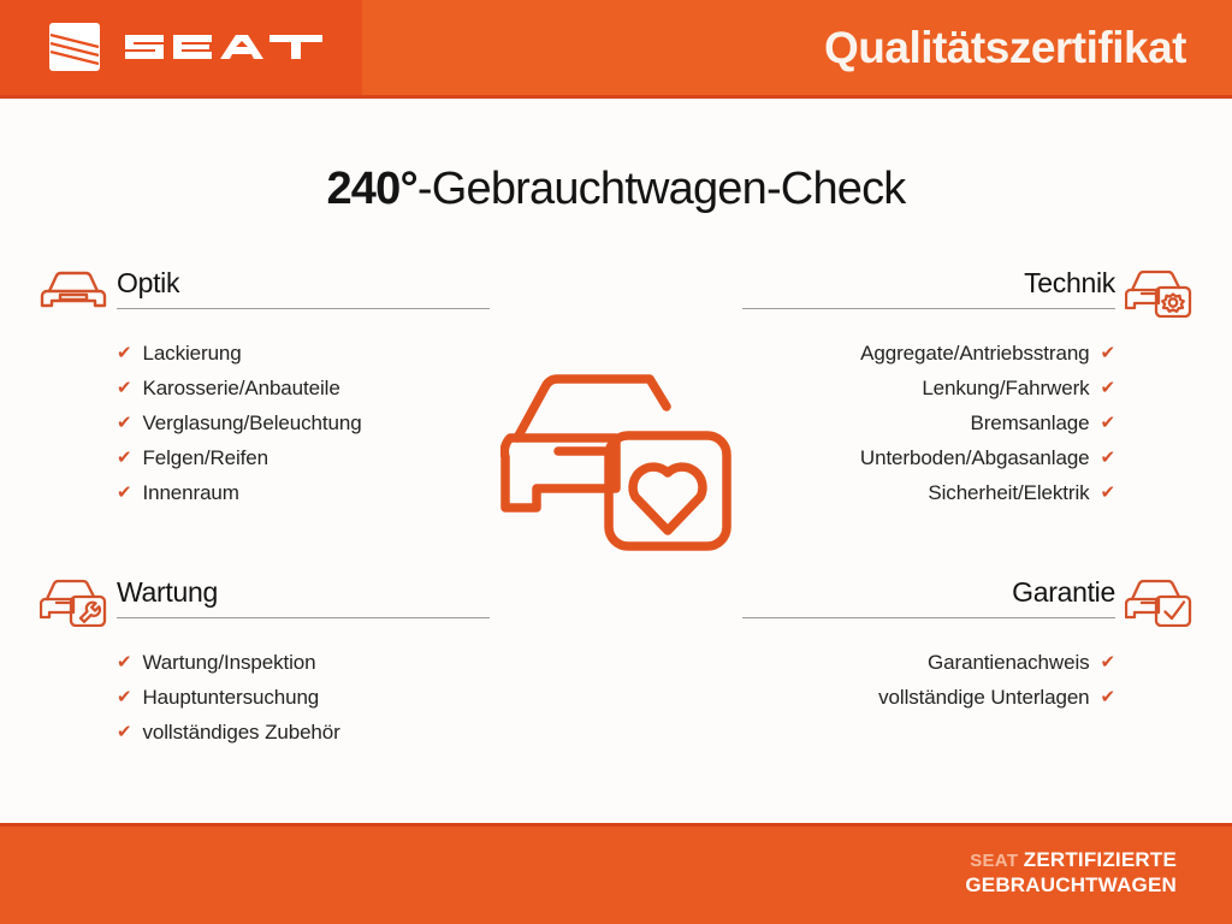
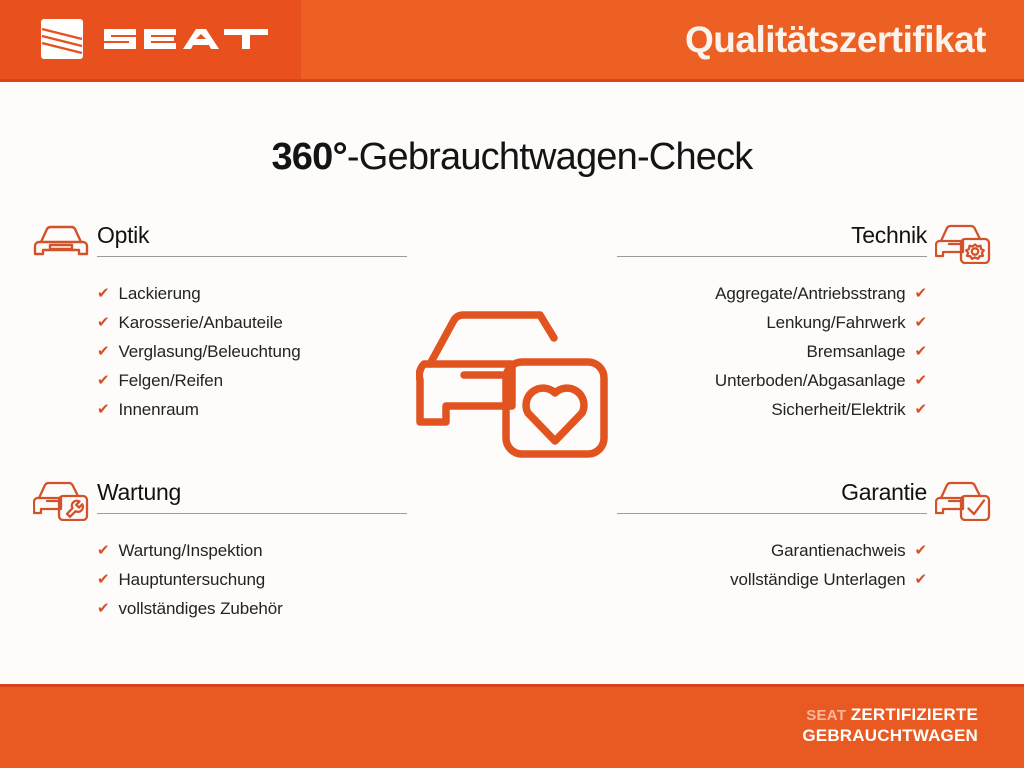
  Qualitätszertifikat
- 240°-Gebrauchtwagen-Check
+ 360°-Gebrauchtwagen-Check
  Optik
  ✔
  Lackierung
  ✔
  Karosserie/Anbauteile
  ✔
  Verglasung/Beleuchtung
  ✔
  Felgen/Reifen
  ✔
  Innenraum
  Technik
  Aggregate/Antriebsstrang
  ✔
  Lenkung/Fahrwerk
  ✔
  Bremsanlage
  ✔
  Unterboden/Abgasanlage
  ✔
  Sicherheit/Elektrik
  ✔
  Wartung
  ✔
  Wartung/Inspektion
  ✔
  Hauptuntersuchung
  ✔
  vollständiges Zubehör
  Garantie
  Garantienachweis
  ✔
  vollständige Unterlagen
  ✔
  SEAT ZERTIFIZIERTE
  GEBRAUCHTWAGEN
